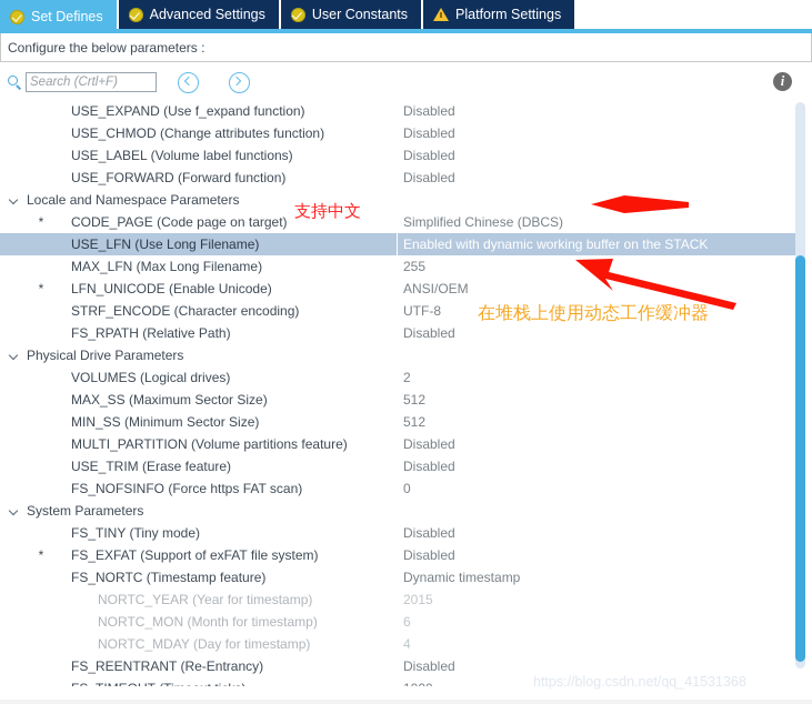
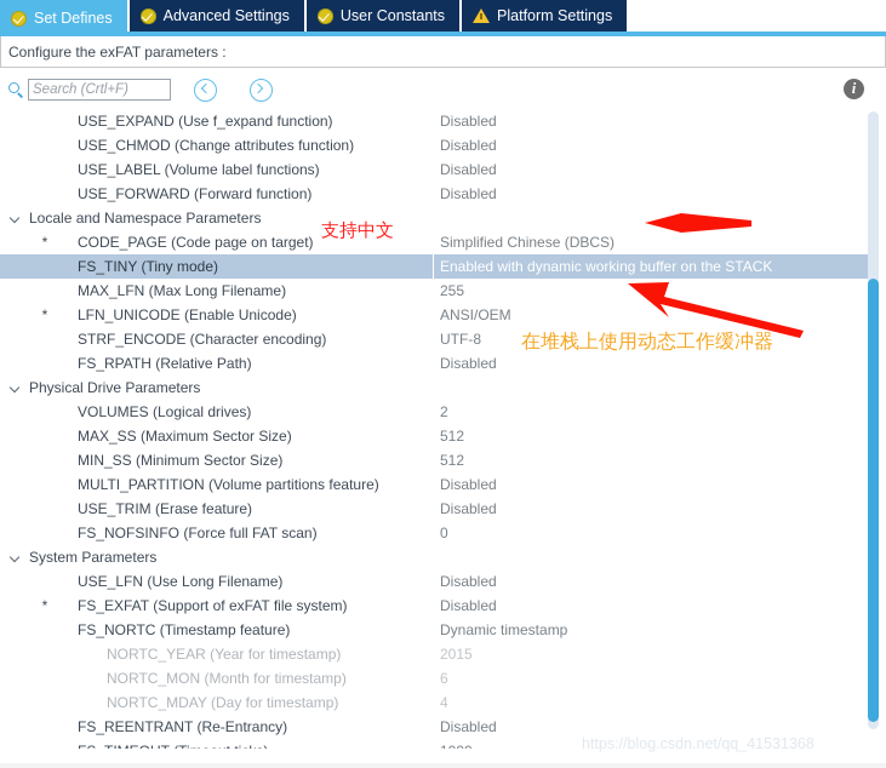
  Set Defines
  Advanced Settings
  User Constants
  Platform Settings
- Configure the below parameters :
+ Configure the exFAT parameters :
  Search (Crtl+F)
  i
  USE_EXPAND (Use f_expand function)
  Disabled
  USE_CHMOD (Change attributes function)
  Disabled
  USE_LABEL (Volume label functions)
  Disabled
  USE_FORWARD (Forward function)
  Disabled
  Locale and Namespace Parameters
  *
  CODE_PAGE (Code page on target)
  Simplified Chinese (DBCS)
- USE_LFN (Use Long Filename)
+ FS_TINY (Tiny mode)
  Enabled with dynamic working buffer on the STACK
  MAX_LFN (Max Long Filename)
  255
  *
  LFN_UNICODE (Enable Unicode)
  ANSI/OEM
  STRF_ENCODE (Character encoding)
  UTF-8
  FS_RPATH (Relative Path)
  Disabled
  Physical Drive Parameters
  VOLUMES (Logical drives)
  2
  MAX_SS (Maximum Sector Size)
  512
  MIN_SS (Minimum Sector Size)
  512
  MULTI_PARTITION (Volume partitions feature)
  Disabled
  USE_TRIM (Erase feature)
  Disabled
- FS_NOFSINFO (Force https FAT scan)
+ FS_NOFSINFO (Force full FAT scan)
  0
  System Parameters
- FS_TINY (Tiny mode)
+ USE_LFN (Use Long Filename)
  Disabled
  *
  FS_EXFAT (Support of exFAT file system)
  Disabled
  FS_NORTC (Timestamp feature)
  Dynamic timestamp
  NORTC_YEAR (Year for timestamp)
  2015
  NORTC_MON (Month for timestamp)
  6
  NORTC_MDAY (Day for timestamp)
  4
  FS_REENTRANT (Re-Entrancy)
  Disabled
  支持中文
  在堆栈上使用动态工作缓冲器
  https://blog.csdn.net/qq_41531368
